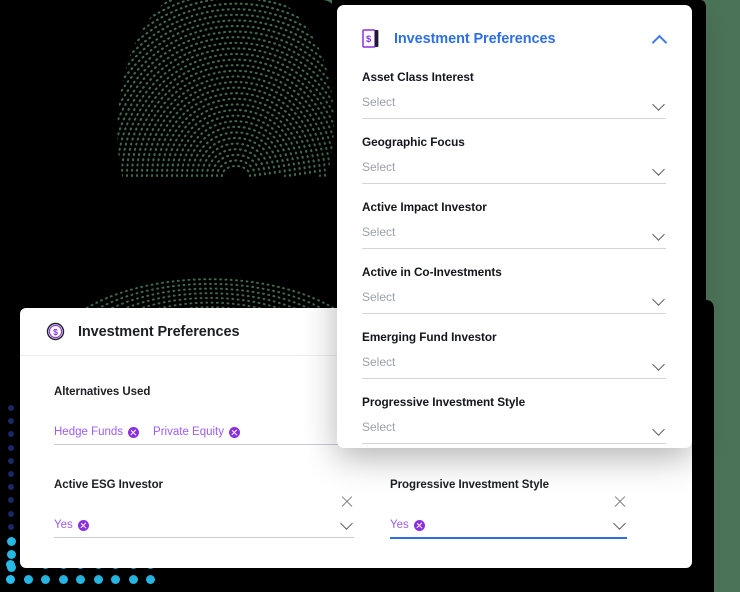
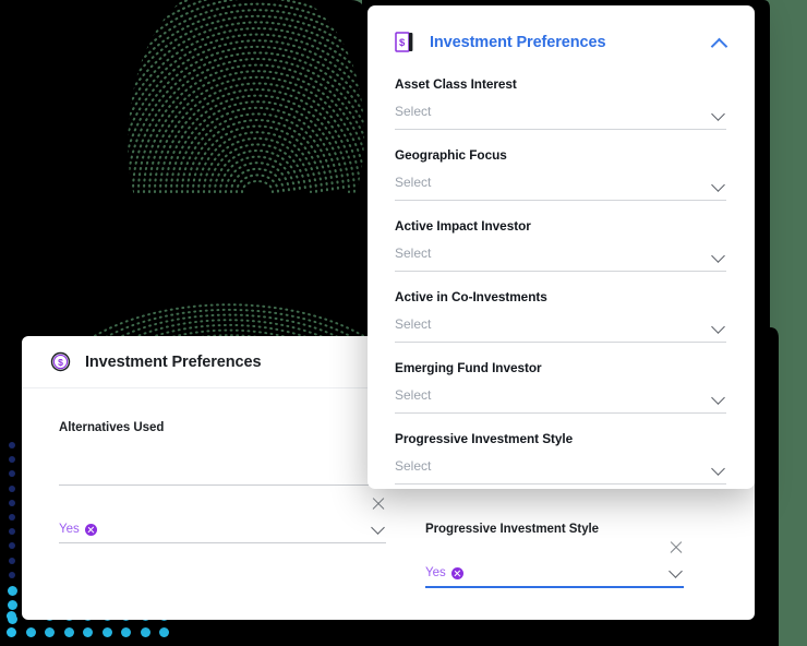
  $
  Investment Preferences
  Alternatives Used
- Hedge Funds
- Private Equity
- Active ESG Investor
  Yes
  Progressive Investment Style
  Yes
  $
  Investment Preferences
  Asset Class Interest
  Select
  Geographic Focus
  Select
  Active Impact Investor
  Select
  Active in Co-Investments
  Select
  Emerging Fund Investor
  Select
  Progressive Investment Style
  Select
